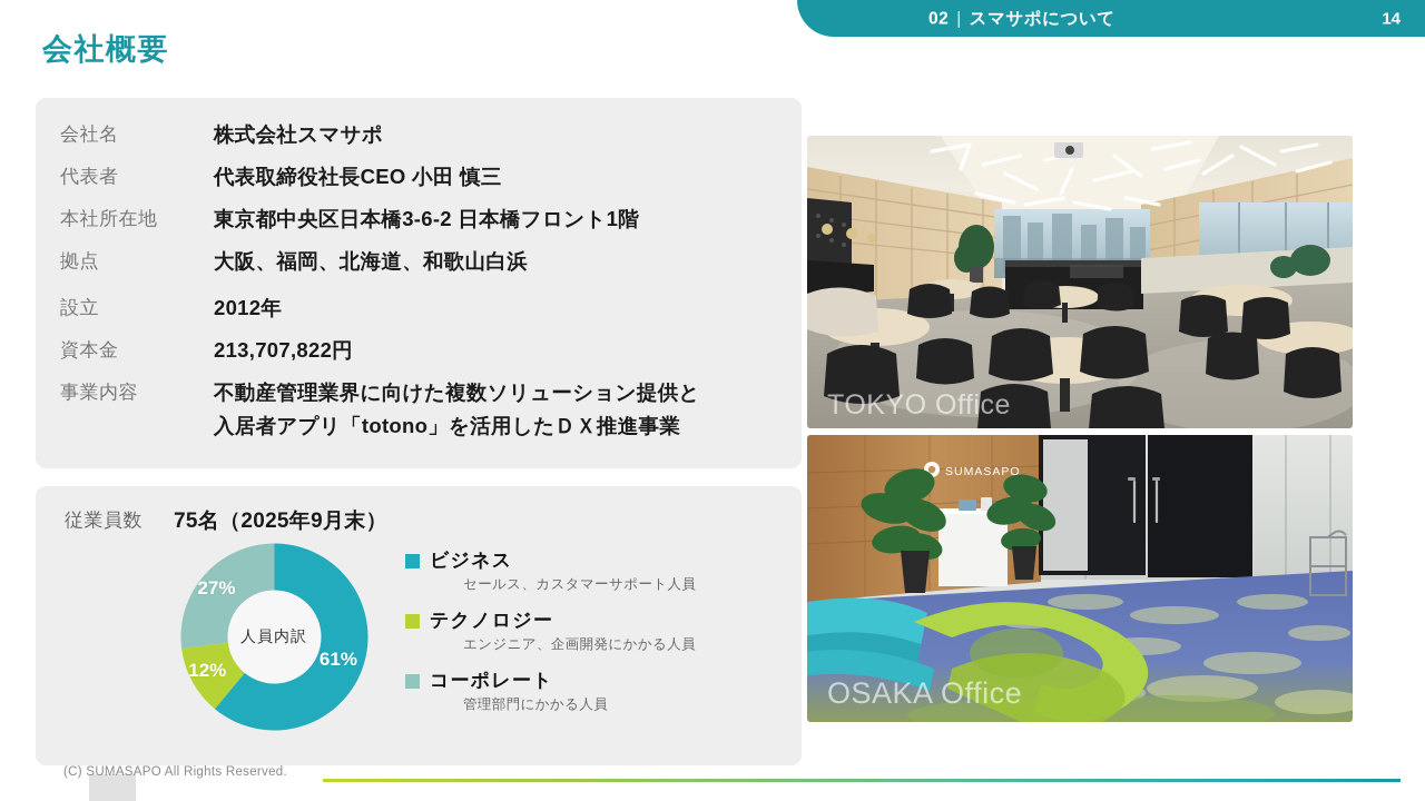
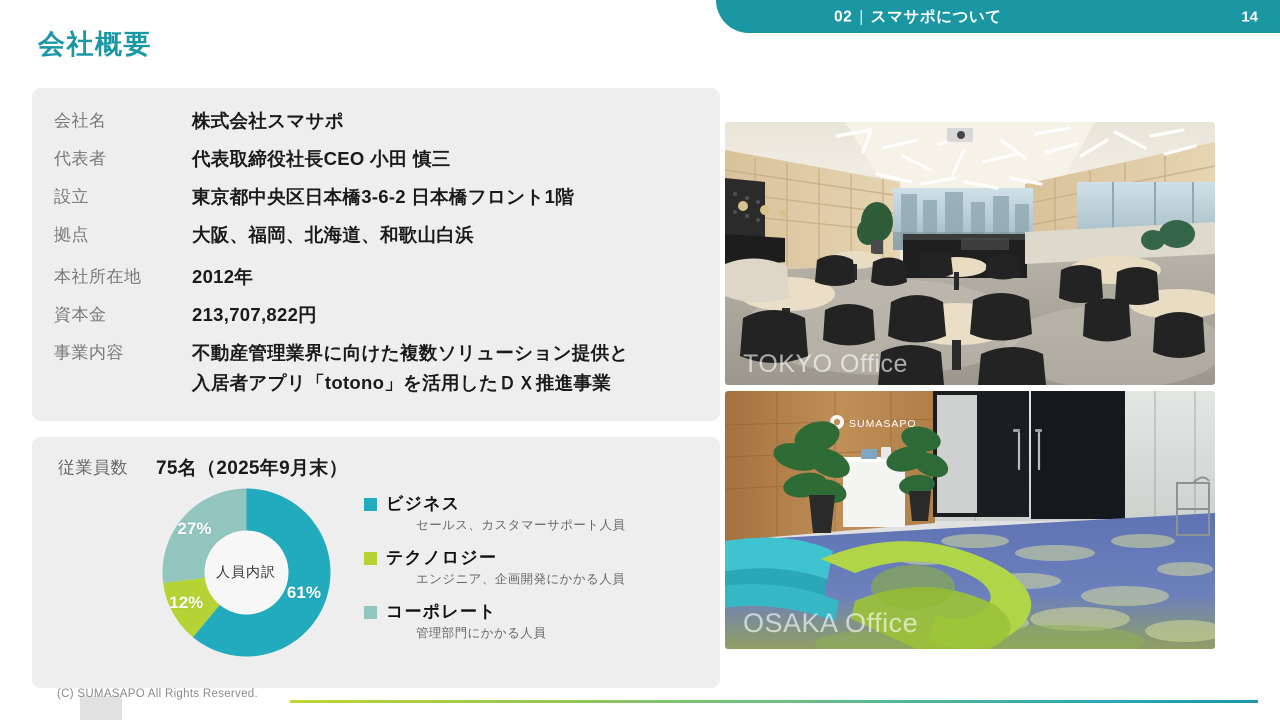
  02 | スマサポについて
  14
  会社概要
  会社名
  株式会社スマサポ
  代表者
  代表取締役社長CEO 小田 慎三
- 本社所在地
+ 設立
  東京都中央区日本橋3-6-2 日本橋フロント1階
  拠点
  大阪、福岡、北海道、和歌山白浜
- 設立
+ 本社所在地
  2012年
  資本金
  213,707,822円
  事業内容
  不動産管理業界に向けた複数ソリューション提供と
  入居者アプリ「totono」を活用したＤＸ推進事業
  従業員数
  75名（2025年9月末）
  人員内訳
  61%
  12%
  27%
  ビジネス
  セールス、カスタマーサポート人員
  テクノロジー
  エンジニア、企画開発にかかる人員
  コーポレート
  管理部門にかかる人員
  TOKYO Office
  SUMASAPO
  OSAKA Office
  (C) SUMASAPO All Rights Reserved.
